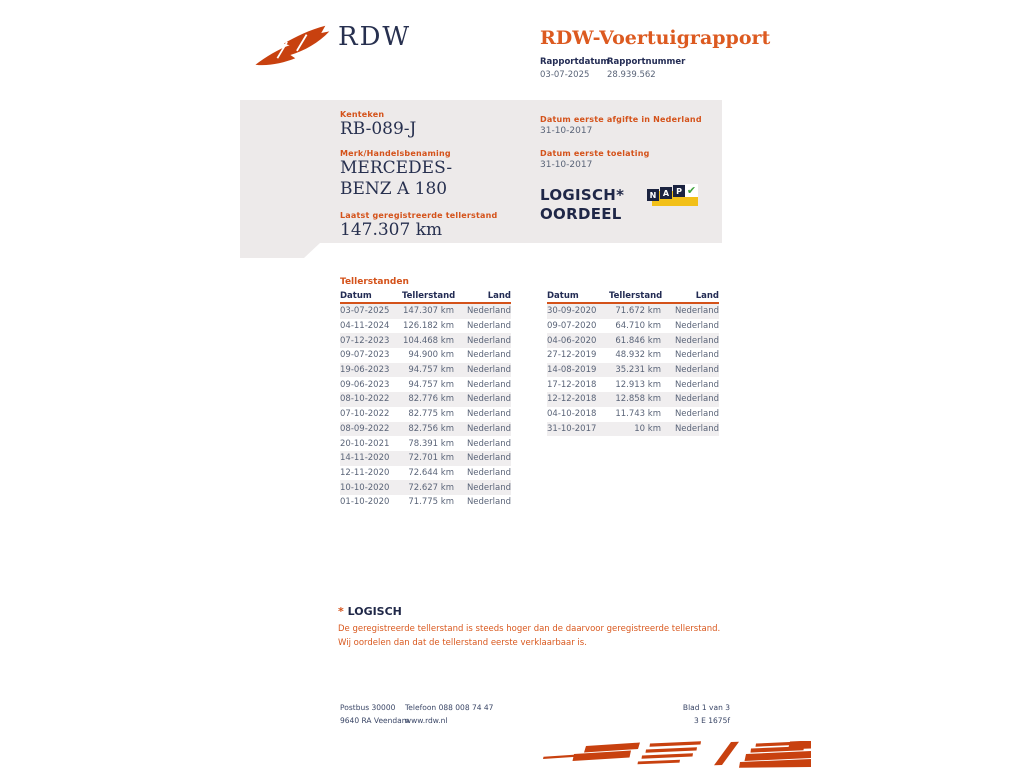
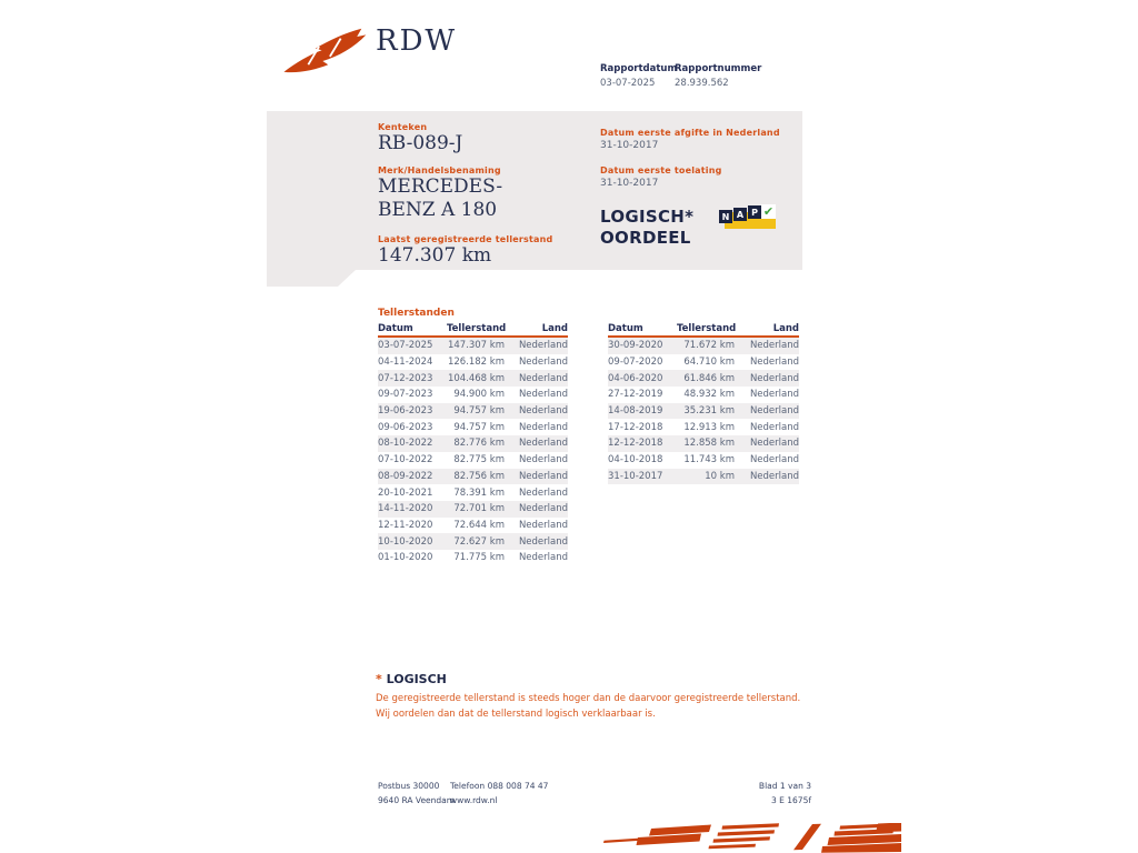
  RDW
- RDW-Voertuigrapport
  Rapportdatum
  03-07-2025
  Rapportnummer
  28.939.562
  Kenteken
  RB-089-J
  Merk/Handelsbenaming
  MERCEDES-BENZ A 180
  Laatst geregistreerde tellerstand
  147.307 km
  Datum eerste afgifte in Nederland
  31-10-2017
  Datum eerste toelating
  31-10-2017
  LOGISCH*
  OORDEEL
  N
  A
  P
  ✔
  Tellerstanden
  Datum
  Tellerstand
  Land
  03-07-2025
  147.307 km
  Nederland
  04-11-2024
  126.182 km
  Nederland
  07-12-2023
  104.468 km
  Nederland
  09-07-2023
  94.900 km
  Nederland
  19-06-2023
  94.757 km
  Nederland
  09-06-2023
  94.757 km
  Nederland
  08-10-2022
  82.776 km
  Nederland
  07-10-2022
  82.775 km
  Nederland
  08-09-2022
  82.756 km
  Nederland
  20-10-2021
  78.391 km
  Nederland
  14-11-2020
  72.701 km
  Nederland
  12-11-2020
  72.644 km
  Nederland
  10-10-2020
  72.627 km
  Nederland
  01-10-2020
  71.775 km
  Nederland
  Datum
  Tellerstand
  Land
  30-09-2020
  71.672 km
  Nederland
  09-07-2020
  64.710 km
  Nederland
  04-06-2020
  61.846 km
  Nederland
  27-12-2019
  48.932 km
  Nederland
  14-08-2019
  35.231 km
  Nederland
  17-12-2018
  12.913 km
  Nederland
  12-12-2018
  12.858 km
  Nederland
  04-10-2018
  11.743 km
  Nederland
  31-10-2017
  10 km
  Nederland
  * LOGISCH
- De geregistreerde tellerstand is steeds hoger dan de daarvoor geregistreerde tellerstand. Wij oordelen dan dat de tellerstand eerste verklaarbaar is.
+ De geregistreerde tellerstand is steeds hoger dan de daarvoor geregistreerde tellerstand. Wij oordelen dan dat de tellerstand logisch verklaarbaar is.
  Postbus 30000
  9640 RA Veendam
  Telefoon 088 008 74 47
  www.rdw.nl
  Blad 1 van 3
  3 E 1675f
